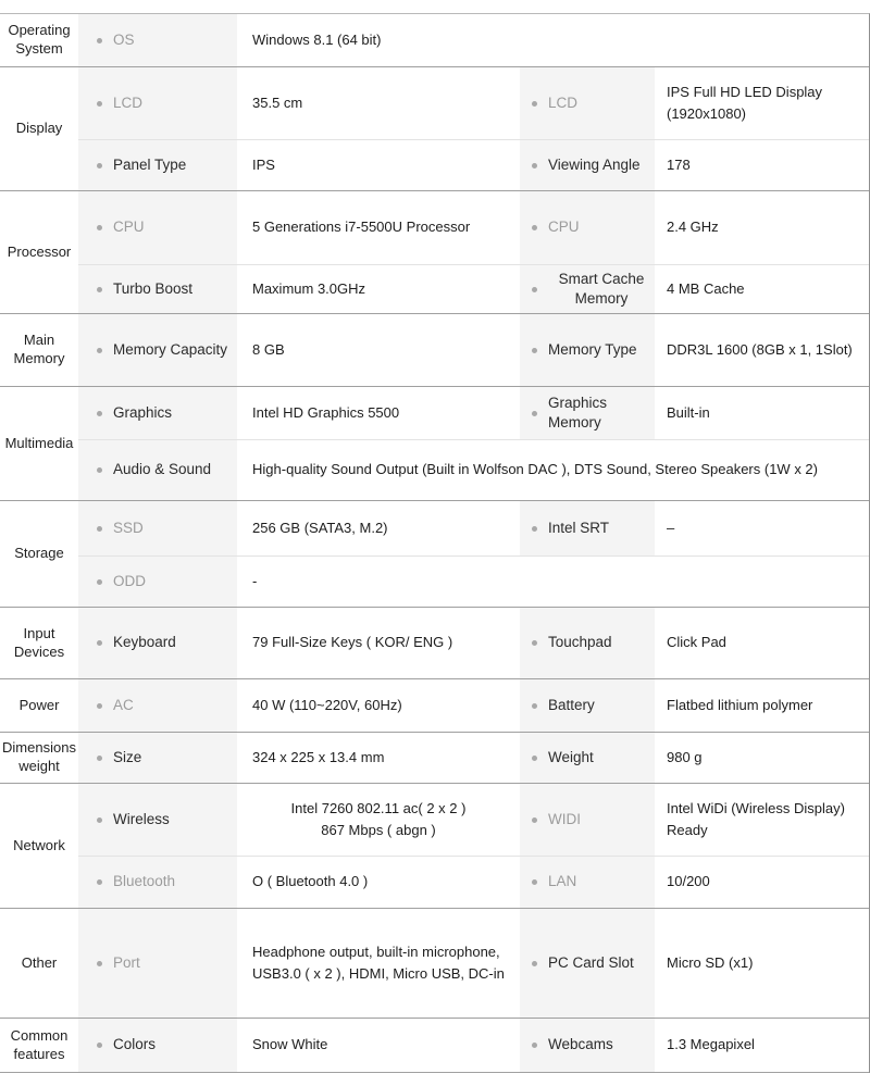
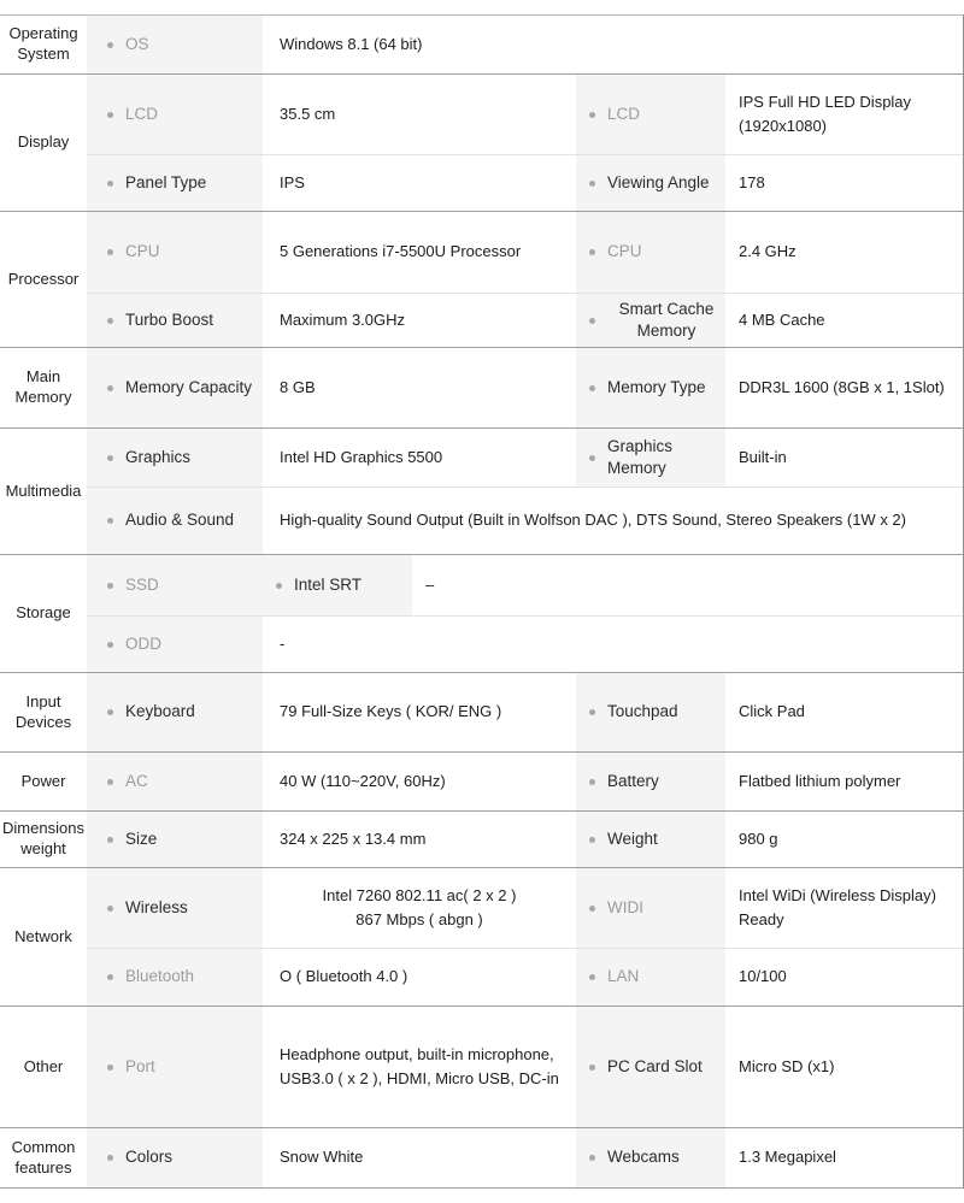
  Operating
  System
  OS
  Windows 8.1 (64 bit)
  Display
  LCD
  35.5 cm
  LCD
  IPS Full HD LED Display
  (1920x1080)
  Panel Type
  IPS
  Viewing Angle
  178
  Processor
  CPU
  5 Generations i7-5500U Processor
  CPU
  2.4 GHz
  Turbo Boost
  Maximum 3.0GHz
  Smart Cache Memory
  4 MB Cache
  Main
  Memory
  Memory Capacity
  8 GB
  Memory Type
  DDR3L 1600 (8GB x 1, 1Slot)
  Multimedia
  Graphics
  Intel HD Graphics 5500
  Graphics Memory
  Built-in
  Audio & Sound
  High-quality Sound Output (Built in Wolfson DAC ), DTS Sound, Stereo Speakers (1W x 2)
  Storage
  SSD
- 256 GB (SATA3, M.2)
  Intel SRT
  –
  ODD
  -
  Input
  Devices
  Keyboard
  79 Full-Size Keys ( KOR/ ENG )
  Touchpad
  Click Pad
  Power
  AC
  40 W (110~220V, 60Hz)
  Battery
  Flatbed lithium polymer
  Dimensions
  weight
  Size
  324 x 225 x 13.4 mm
  Weight
  980 g
  Network
  Wireless
  Intel 7260 802.11 ac( 2 x 2 )
  867 Mbps ( abgn )
  WIDI
  Intel WiDi (Wireless Display)
  Ready
  Bluetooth
  O ( Bluetooth 4.0 )
  LAN
- 10/200
+ 10/100
  Other
  Port
  Headphone output, built-in microphone,
  USB3.0 ( x 2 ), HDMI, Micro USB, DC-in
  PC Card Slot
  Micro SD (x1)
  Common
  features
  Colors
  Snow White
  Webcams
  1.3 Megapixel
